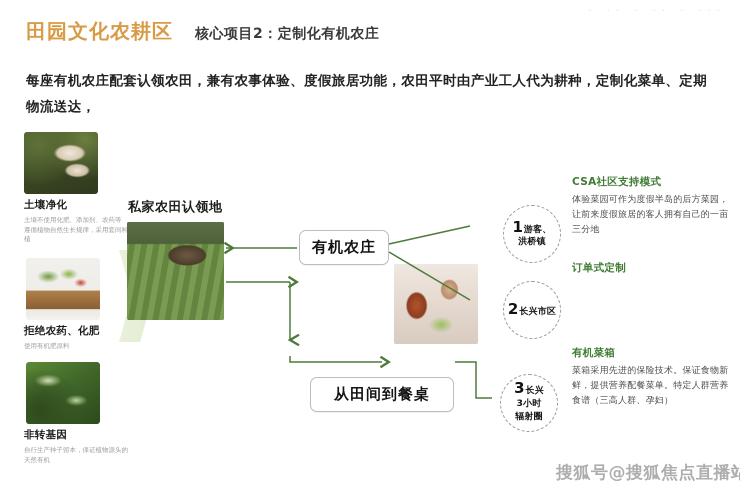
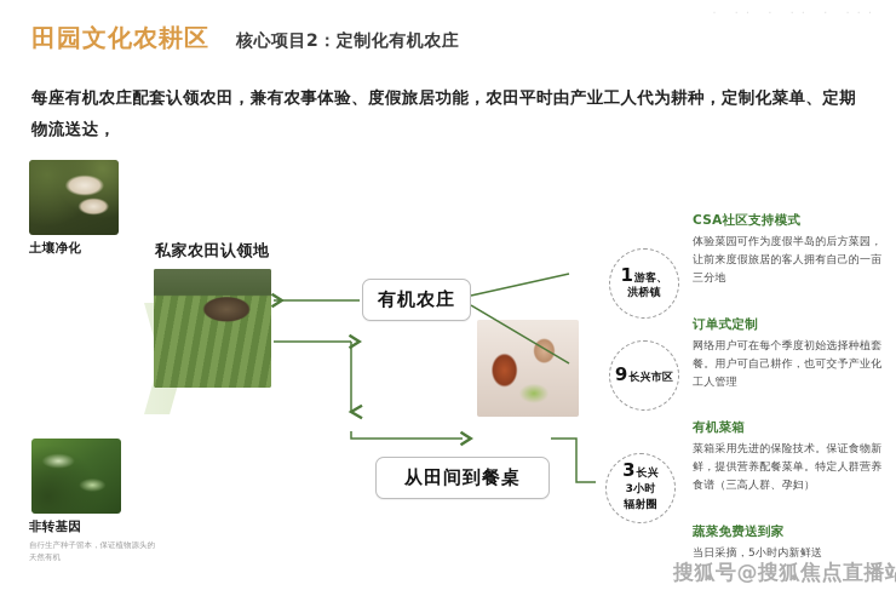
  · ·· · ·· · ···
  田园文化农耕区
  核心项目2：定制化有机农庄
  每座有机农庄配套认领农田，兼有农事体验、度假旅居功能，农田平时由产业工人代为耕种，定制化菜单、定期物流送达，
  土壤净化
- 土壤不使用化肥、添加剂、农药等 遵循植物自然生长规律，采用套间种植
- 拒绝农药、化肥
- 使用有机肥原料
  非转基因
  自行生产种子留本，保证植物源头的天然有机
  私家农田认领地
  有机农庄
  从田间到餐桌
  1
  游客、
  洪桥镇
- 2
+ 9
  长兴市区
  3
  长兴
  3小时
  辐射圈
  CSA社区支持模式
  体验菜园可作为度假半岛的后方菜园，让前来度假旅居的客人拥有自己的一亩三分地
  订单式定制
+ 网络用户可在每个季度初始选择种植套餐。用户可自己耕作，也可交予产业化工人管理
  有机菜箱
  菜箱采用先进的保险技术。保证食物新鲜，提供营养配餐菜单。特定人群营养食谱（三高人群、孕妇）
+ 蔬菜免费送到家
+ 当日采摘，5小时内新鲜送
  搜狐号@搜狐焦点直播
